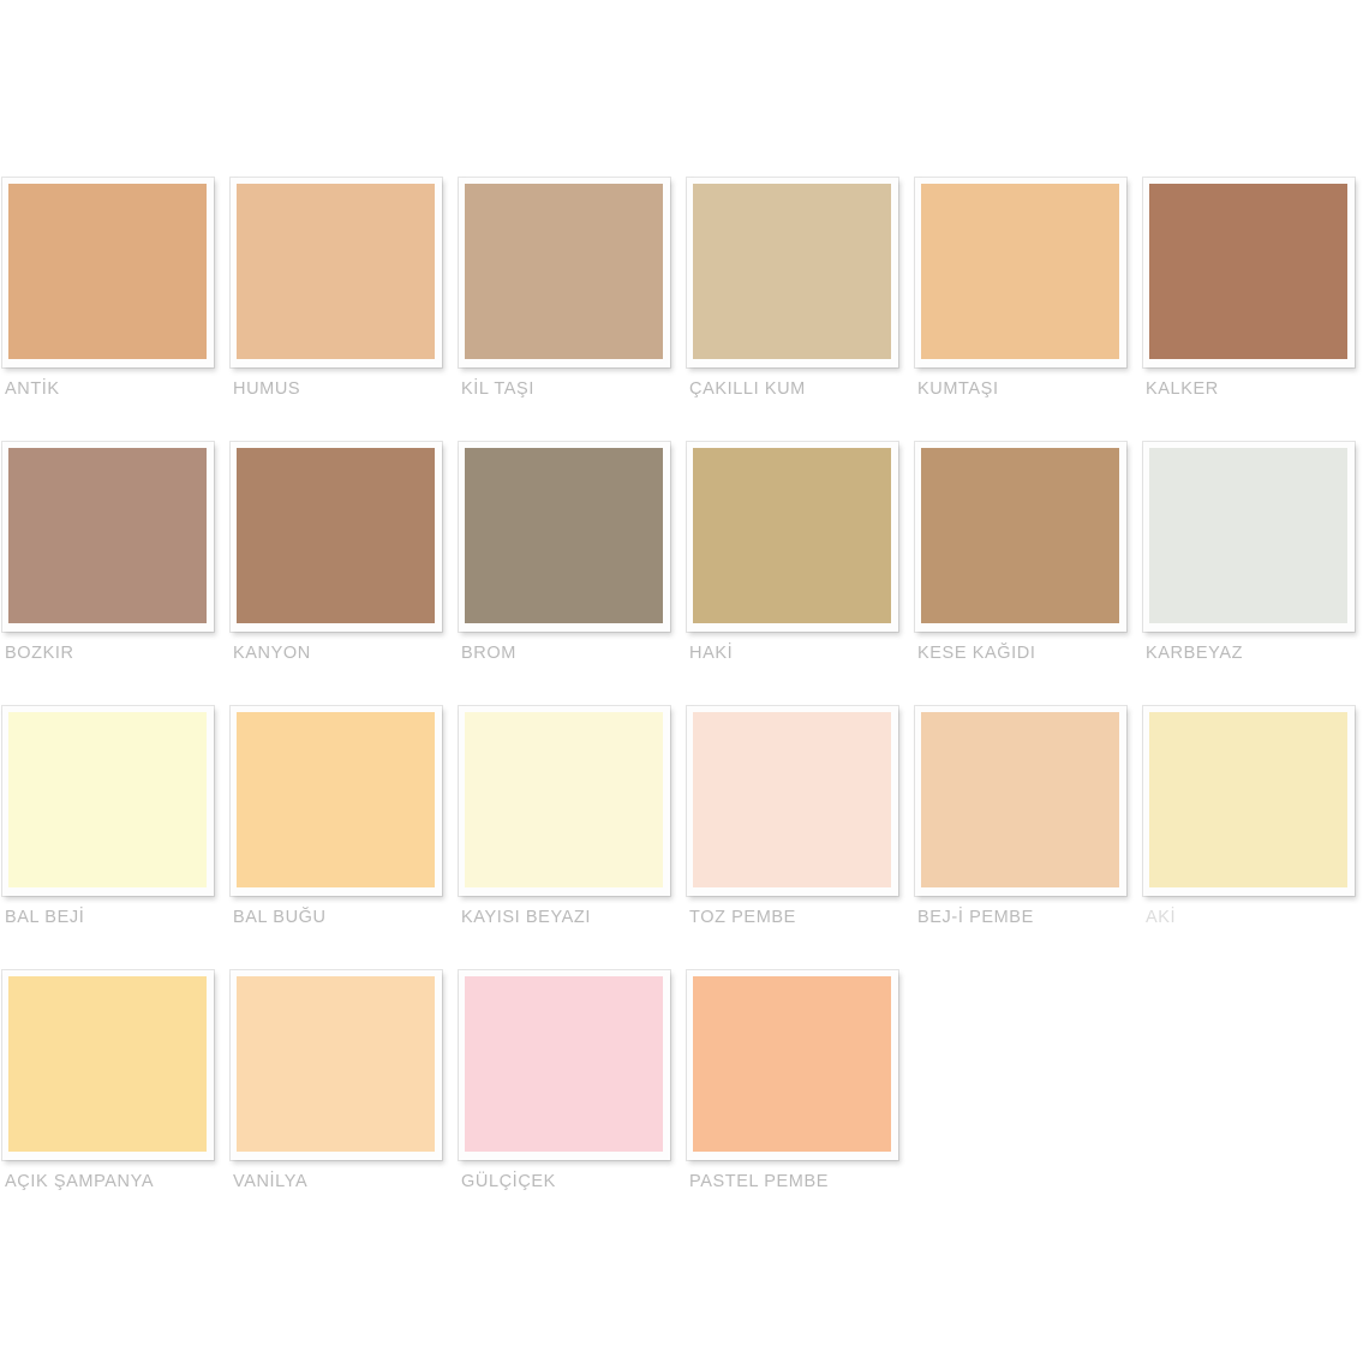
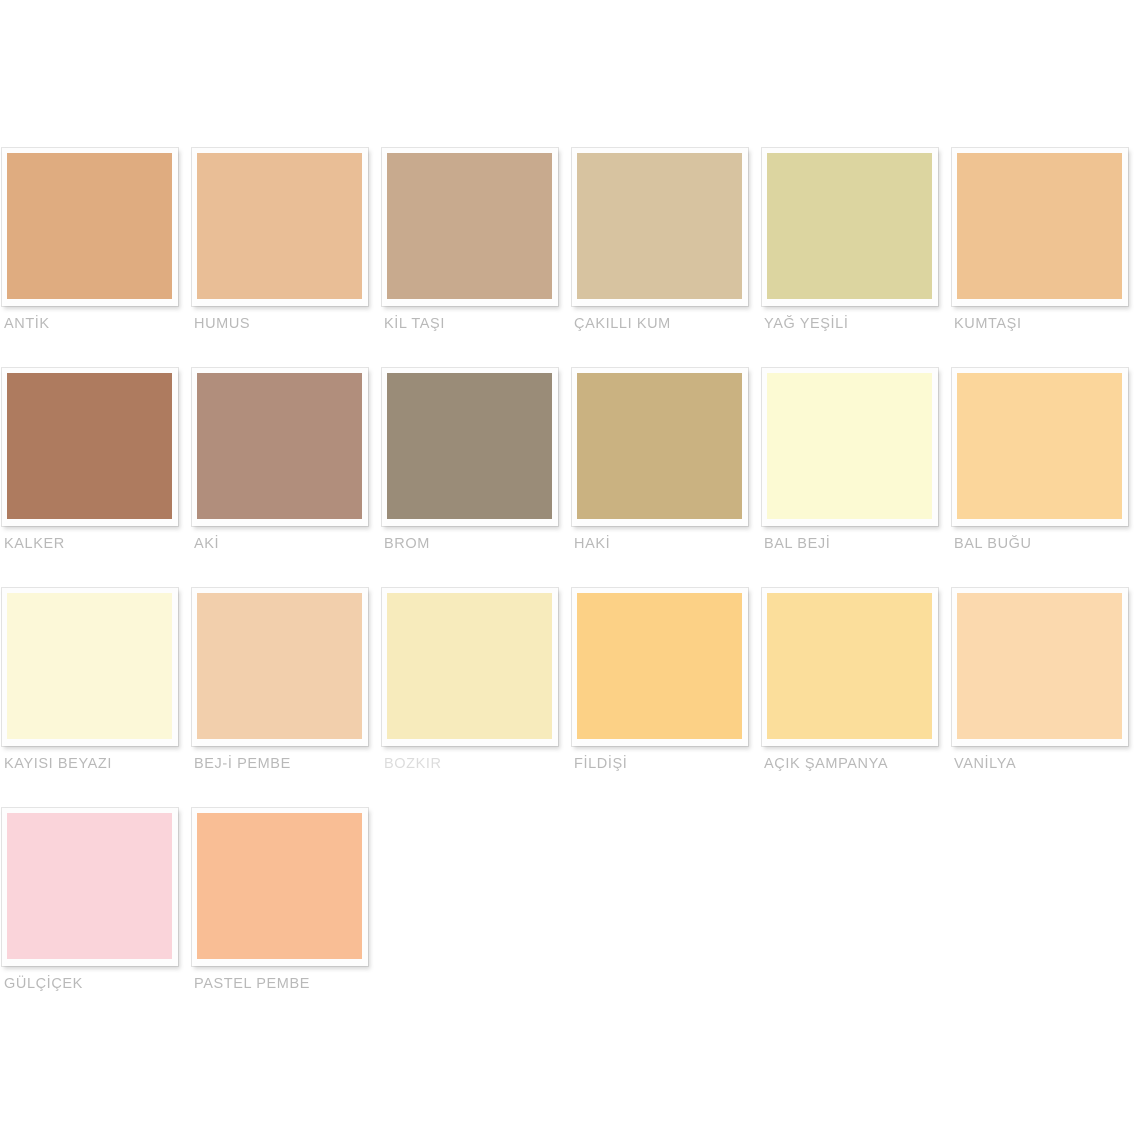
  ANTİK
  HUMUS
  KİL TAŞI
  ÇAKILLI KUM
+ YAĞ YEŞİLİ
  KUMTAŞI
  KALKER
- BOZKIR
+ AKİ
- KANYON
  BROM
  HAKİ
- KESE KAĞIDI
- KARBEYAZ
  BAL BEJİ
  BAL BUĞU
  KAYISI BEYAZI
- TOZ PEMBE
  BEJ-İ PEMBE
- AKİ
+ BOZKIR
+ FİLDİŞİ
  AÇIK ŞAMPANYA
  VANİLYA
  GÜLÇİÇEK
  PASTEL PEMBE
